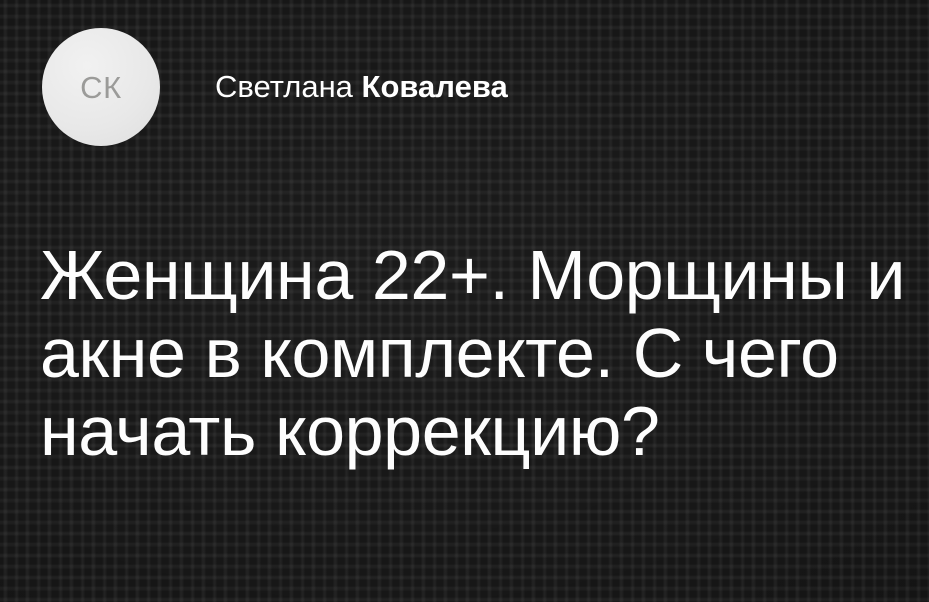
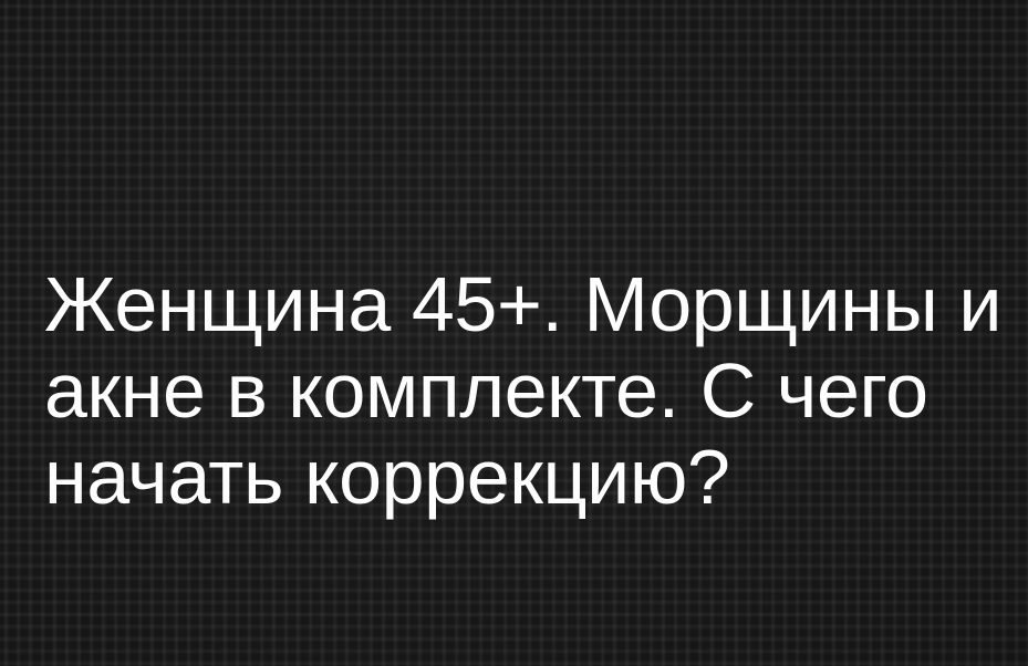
- СК
- Светлана Ковалева
- Женщина 22+. Морщины и
+ Женщина 45+. Морщины и
  акне в комплекте. С чего
  начать коррекцию?
